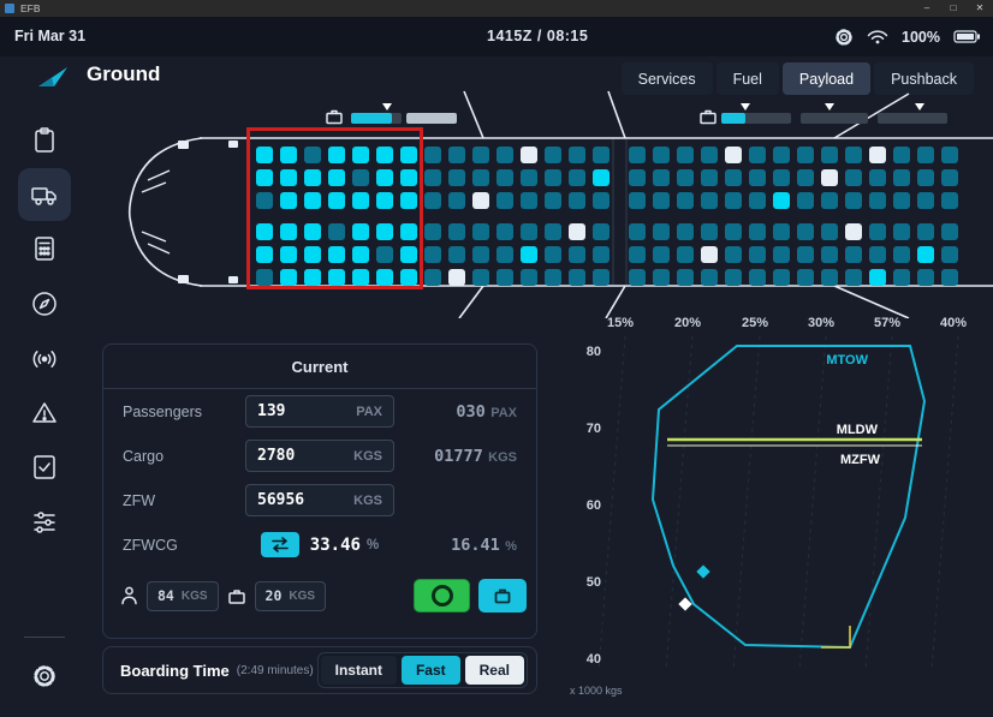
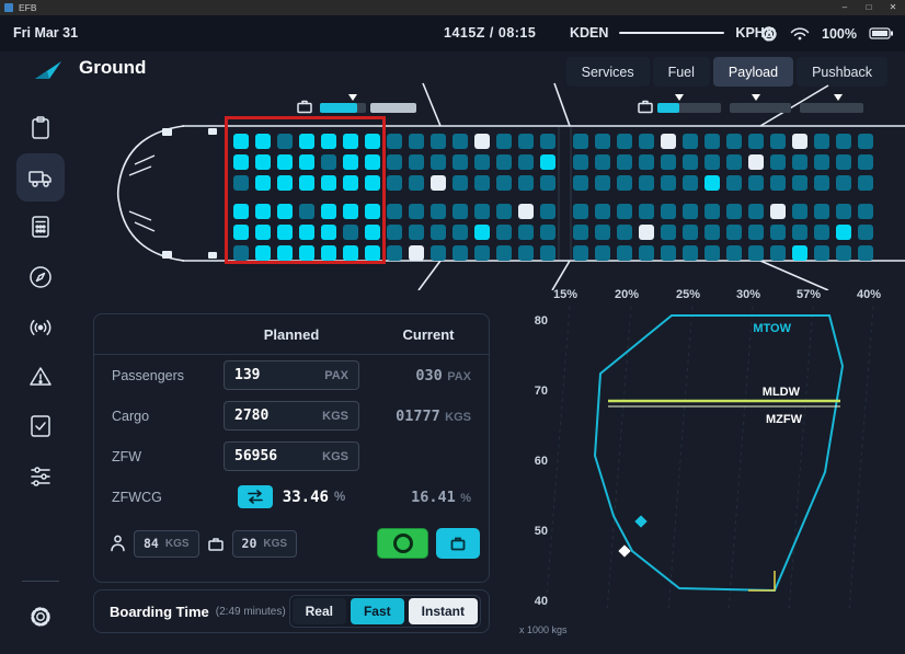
  EFB
  –
  □
  ✕
  Fri Mar 31
  1415Z / 08:15
+ KDEN
+ KPHX
  100%
  Ground
  Services
  Fuel
  Payload
  Pushback
+ Planned
  Current
  Passengers
  139
  PAX
  030 PAX
  Cargo
  2780
  KGS
  01777 KGS
  ZFW
  56956
  KGS
  ZFWCG
  33.46
  %
  16.41 %
  84
  KGS
  20
  KGS
  Boarding Time
  (2:49 minutes)
- Instant
+ Real
  Fast
- Real
+ Instant
  MTOW
  MLDW
  MZFW
  15%
  20%
  25%
  30%
  57%
  40%
  80
  70
  60
  50
  40
  x 1000 kgs
